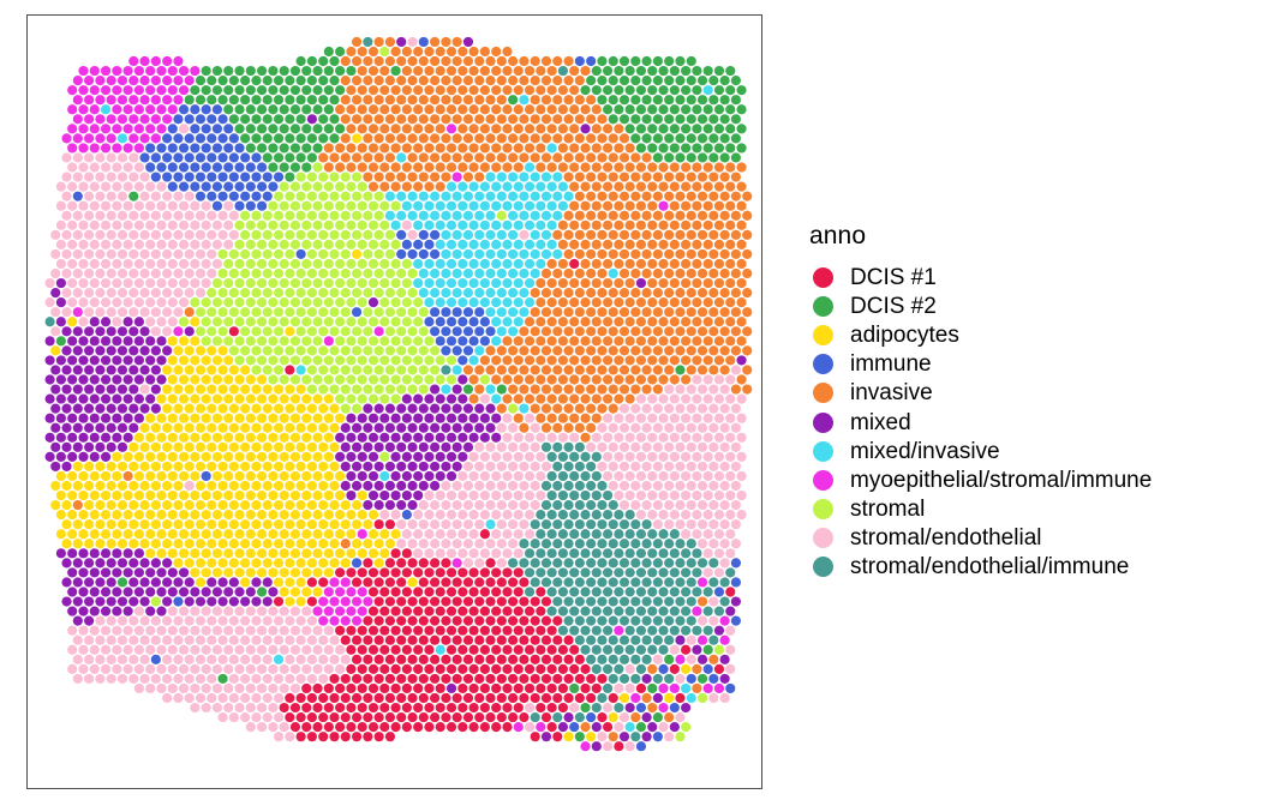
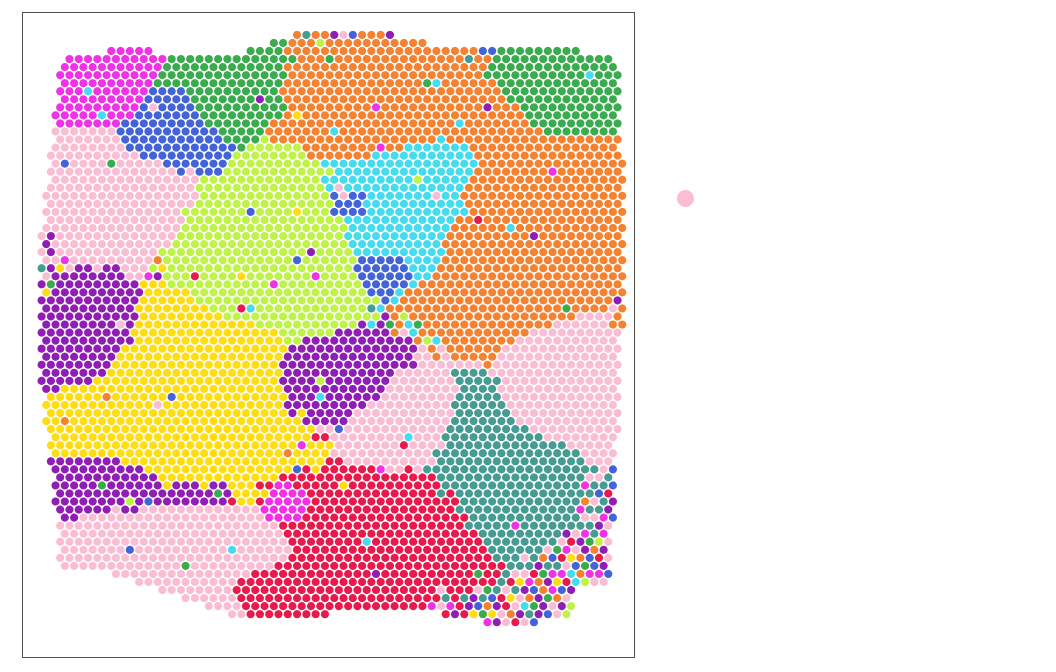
- anno
- DCIS #1
- DCIS #2
- adipocytes
- immune
- invasive
- mixed
- mixed/invasive
- myoepithelial/stromal/immune
- stromal
- stromal/endothelial
- stromal/endothelial/immune
